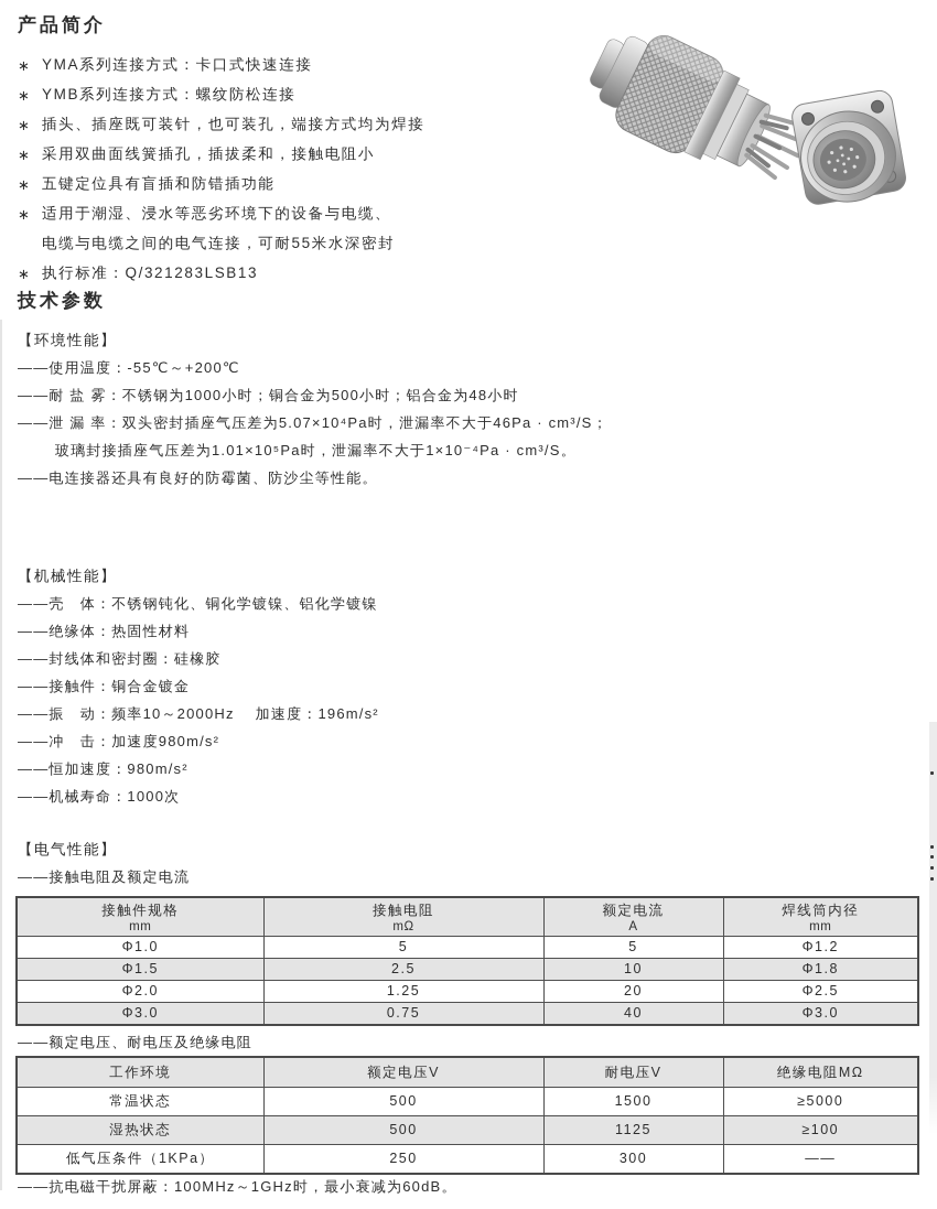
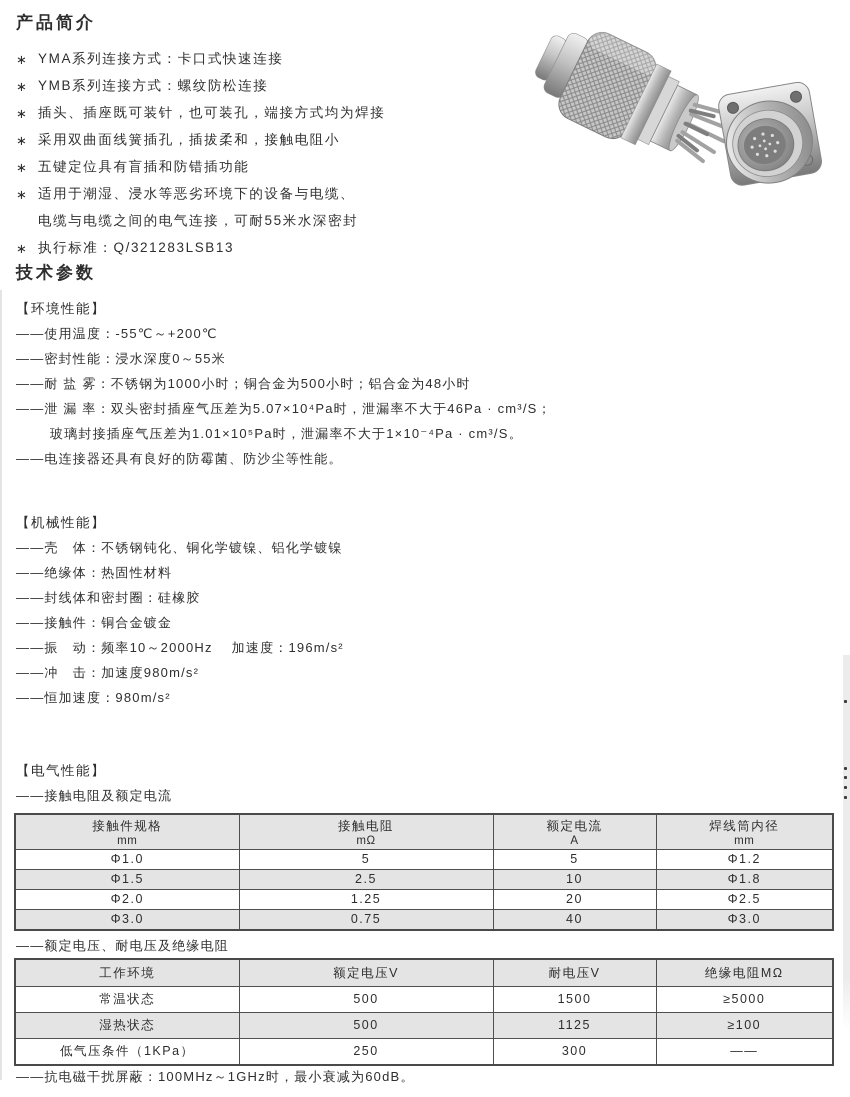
  产品简介
  ∗
  YMA系列连接方式：卡口式快速连接
  ∗
  YMB系列连接方式：螺纹防松连接
  ∗
  插头、插座既可装针，也可装孔，端接方式均为焊接
  ∗
  采用双曲面线簧插孔，插拔柔和，接触电阻小
  ∗
  五键定位具有盲插和防错插功能
  ∗
  适用于潮湿、浸水等恶劣环境下的设备与电缆、
  电缆与电缆之间的电气连接，可耐55米水深密封
  ∗
  执行标准：Q/321283LSB13
  技术参数
  【环境性能】
  ——使用温度：-55℃～+200℃
+ ——密封性能：浸水深度0～55米
  ——耐 盐 雾：不锈钢为1000小时；铜合金为500小时；铝合金为48小时
  ——泄 漏 率：双头密封插座气压差为5.07×10⁴Pa时，泄漏率不大于46Pa · cm³/S；
  玻璃封接插座气压差为1.01×10⁵Pa时，泄漏率不大于1×10⁻⁴Pa · cm³/S。
  ——电连接器还具有良好的防霉菌、防沙尘等性能。
  【机械性能】
  ——壳 体：不锈钢钝化、铜化学镀镍、铝化学镀镍
  ——绝缘体：热固性材料
  ——封线体和密封圈：硅橡胶
  ——接触件：铜合金镀金
  ——振 动：频率10～2000Hz 加速度：196m/s²
  ——冲 击：加速度980m/s²
  ——恒加速度：980m/s²
- ——机械寿命：1000次
  【电气性能】
  ——接触电阻及额定电流
  接触件规格 mm	接触电阻 mΩ	额定电流 A	焊线筒内径 mm
  Φ1.0	5	5	Φ1.2
  Φ1.5	2.5	10	Φ1.8
  Φ2.0	1.25	20	Φ2.5
  Φ3.0	0.75	40	Φ3.0
  ——额定电压、耐电压及绝缘电阻
  工作环境	额定电压V	耐电压V	绝缘电阻MΩ
  常温状态	500	1500	≥5000
  湿热状态	500	1125	≥100
  低气压条件（1KPa）	250	300	——
  ——抗电磁干扰屏蔽：100MHz～1GHz时，最小衰减为60dB。
